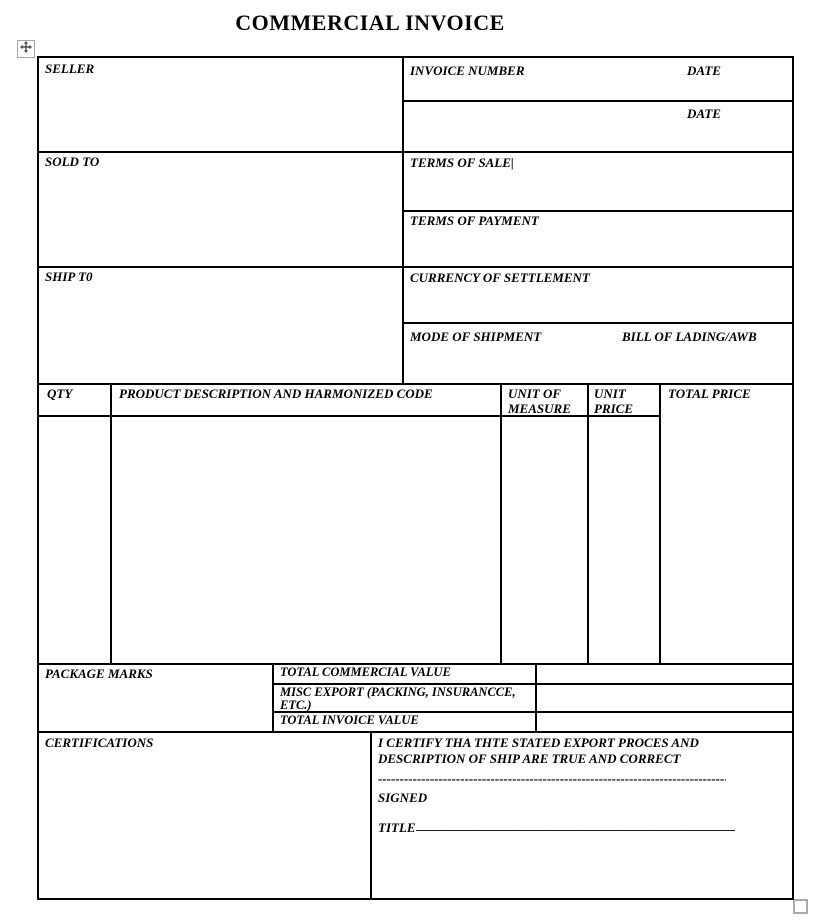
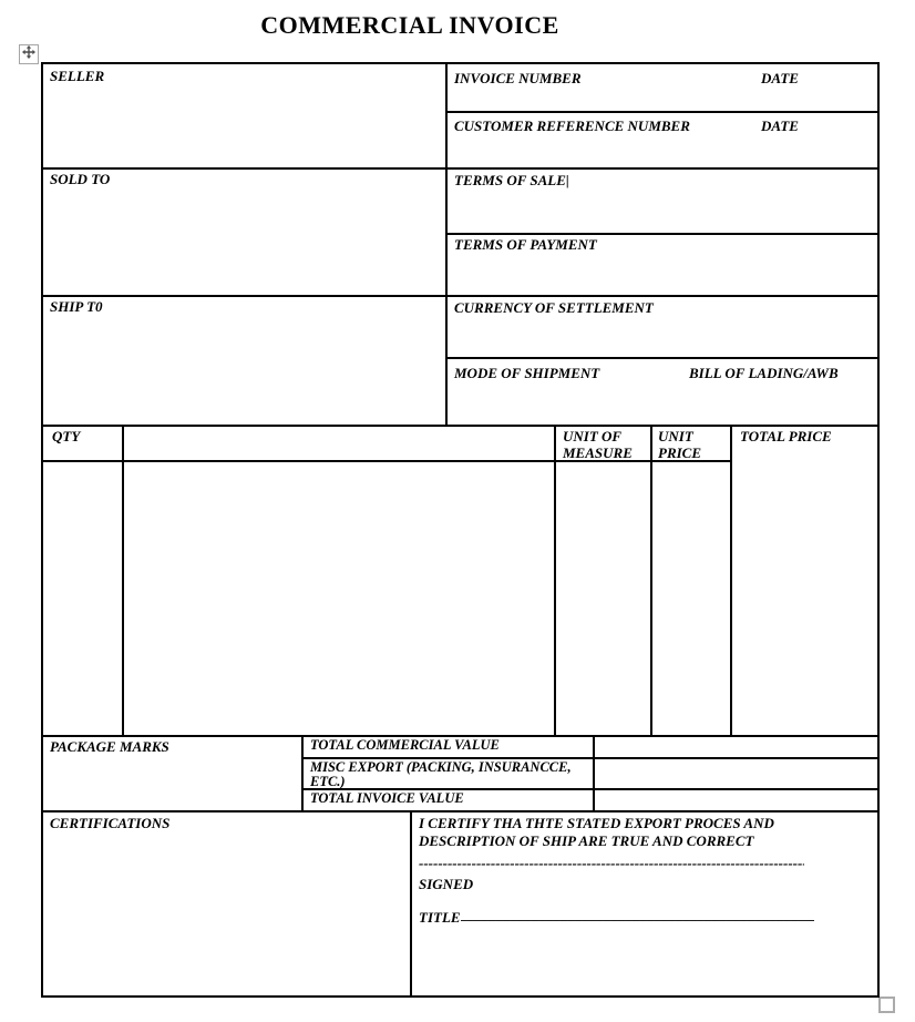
  COMMERCIAL INVOICE
  SELLER
  INVOICE NUMBER
  DATE
+ CUSTOMER REFERENCE NUMBER
  DATE
  SOLD TO
  TERMS OF SALE|
  TERMS OF PAYMENT
  SHIP T0
  CURRENCY OF SETTLEMENT
  MODE OF SHIPMENT
  BILL OF LADING/AWB
  QTY
- PRODUCT DESCRIPTION AND HARMONIZED CODE
  UNIT OF MEASURE
  UNIT PRICE
  TOTAL PRICE
  PACKAGE MARKS
  TOTAL COMMERCIAL VALUE
  MISC EXPORT (PACKING, INSURANCCE, ETC.)
  TOTAL INVOICE VALUE
  CERTIFICATIONS
  I CERTIFY THA THTE STATED EXPORT PROCES AND DESCRIPTION OF SHIP ARE TRUE AND CORRECT
  --------------------------------------------------------------------------------
  SIGNED
  TITLE_________________________________________________
